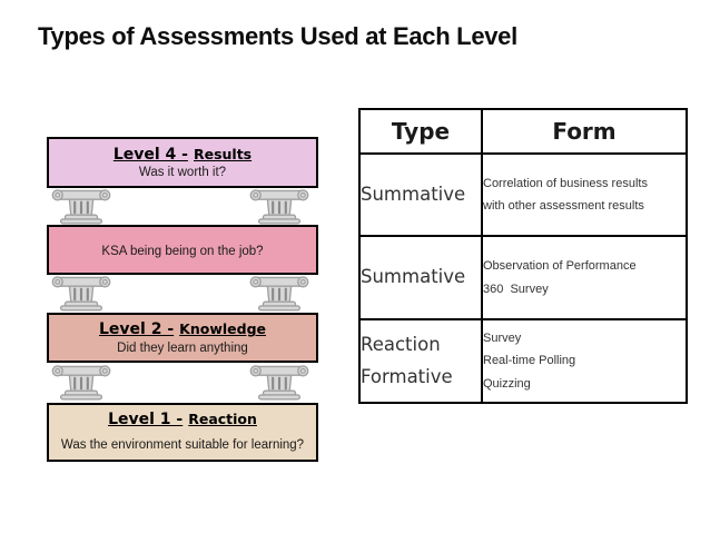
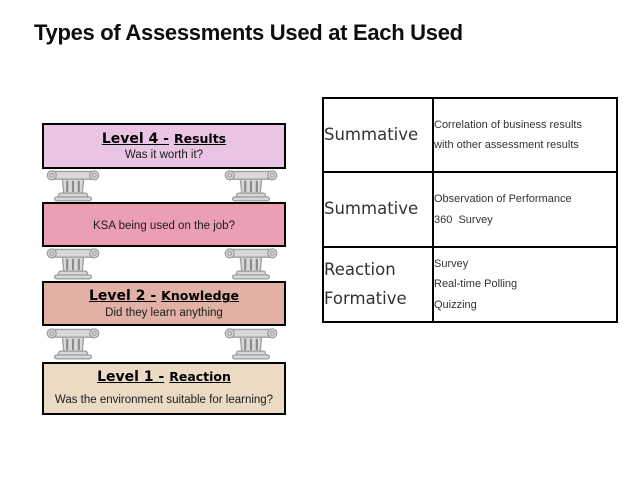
- Types of Assessments Used at Each Level
+ Types of Assessments Used at Each Used
  Level 4 - Results
  Was it worth it?
- KSA being being on the job?
+ KSA being used on the job?
  Level 2 - Knowledge
  Did they learn anything
  Level 1 - Reaction
  Was the environment suitable for learning?
- Type	Form
  Summative	Correlation of business results with other assessment results
  Summative	Observation of Performance 360 Survey
  Reaction Formative	Survey Real-time Polling Quizzing
